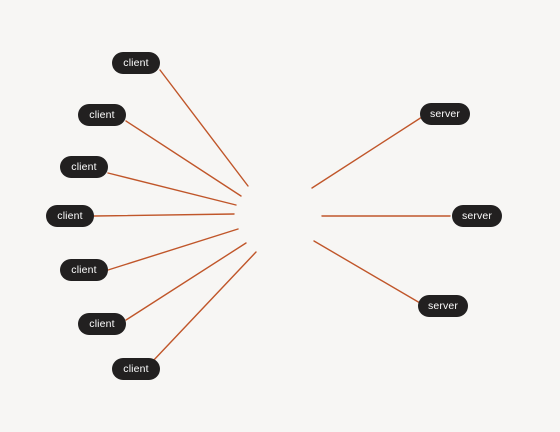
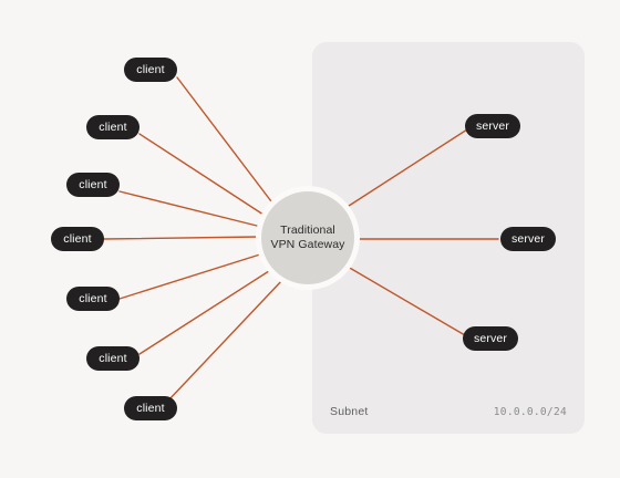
+ Subnet
+ 10.0.0.0/24
+ Traditional
+ VPN Gateway
  client
  client
  client
  client
  client
  client
  client
  server
  server
  server
